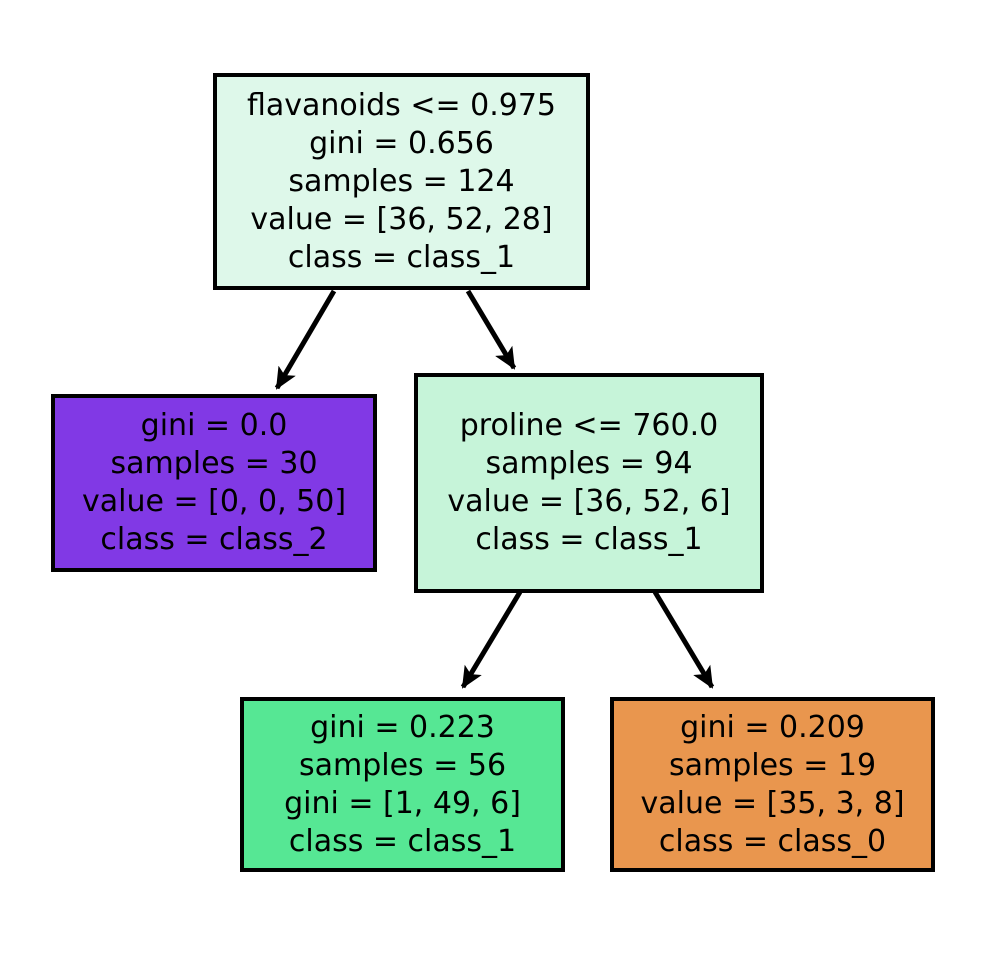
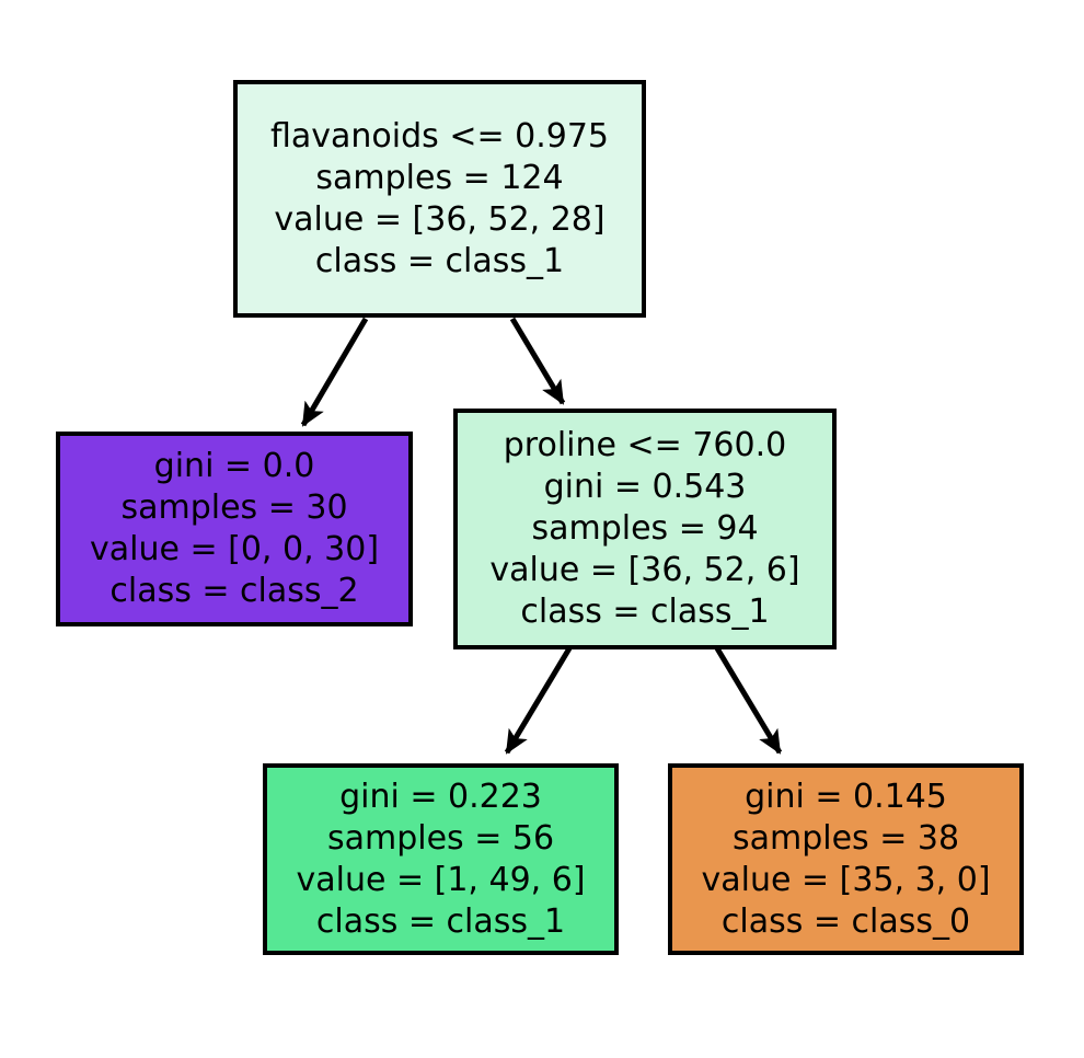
  flavanoids <= 0.975
- gini = 0.656
  samples = 124
  value = [36, 52, 28]
  class = class_1
  gini = 0.0
  samples = 30
- value = [0, 0, 50]
+ value = [0, 0, 30]
  class = class_2
  proline <= 760.0
+ gini = 0.543
  samples = 94
  value = [36, 52, 6]
  class = class_1
  gini = 0.223
  samples = 56
- gini = [1, 49, 6]
+ value = [1, 49, 6]
  class = class_1
- gini = 0.209
+ gini = 0.145
- samples = 19
+ samples = 38
- value = [35, 3, 8]
+ value = [35, 3, 0]
  class = class_0
